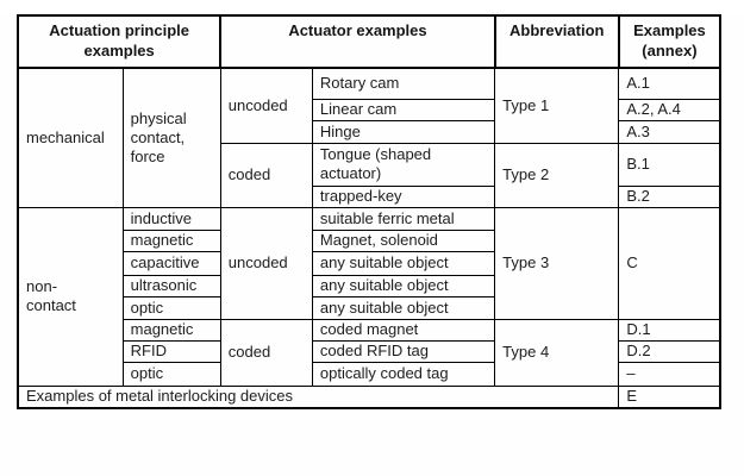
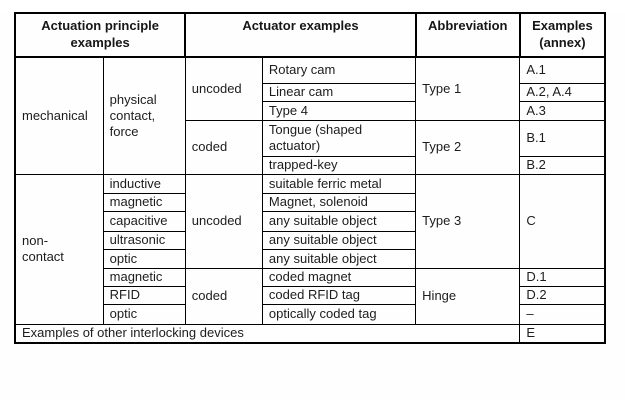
  Actuation principle examples	Actuator examples	Abbreviation	Examples (annex)
  mechanical	physical contact, force	uncoded	Rotary cam	Type 1	A.1
  Linear cam	A.2, A.4
- Hinge	A.3
+ Type 4	A.3
  coded	Tongue (shaped actuator)	Type 2	B.1
  trapped-key	B.2
  non- contact	inductive	uncoded	suitable ferric metal	Type 3	C
  magnetic	Magnet, solenoid
  capacitive	any suitable object
  ultrasonic	any suitable object
  optic	any suitable object
- magnetic	coded	coded magnet	Type 4	D.1
+ magnetic	coded	coded magnet	Hinge	D.1
  RFID	coded RFID tag	D.2
  optic	optically coded tag	–
- Examples of metal interlocking devices	E
+ Examples of other interlocking devices	E
